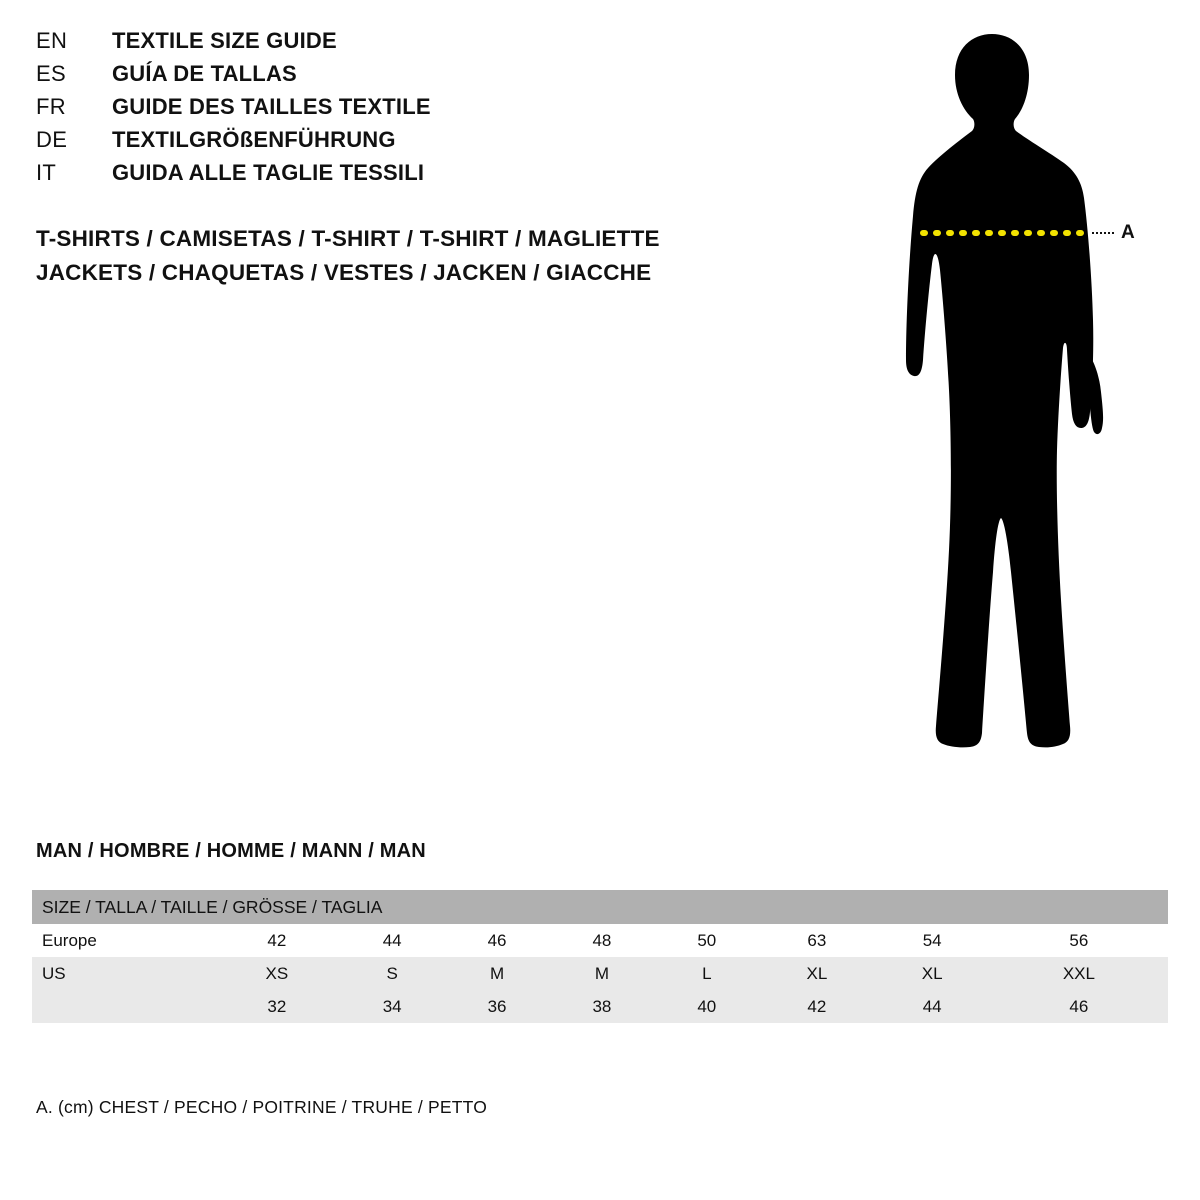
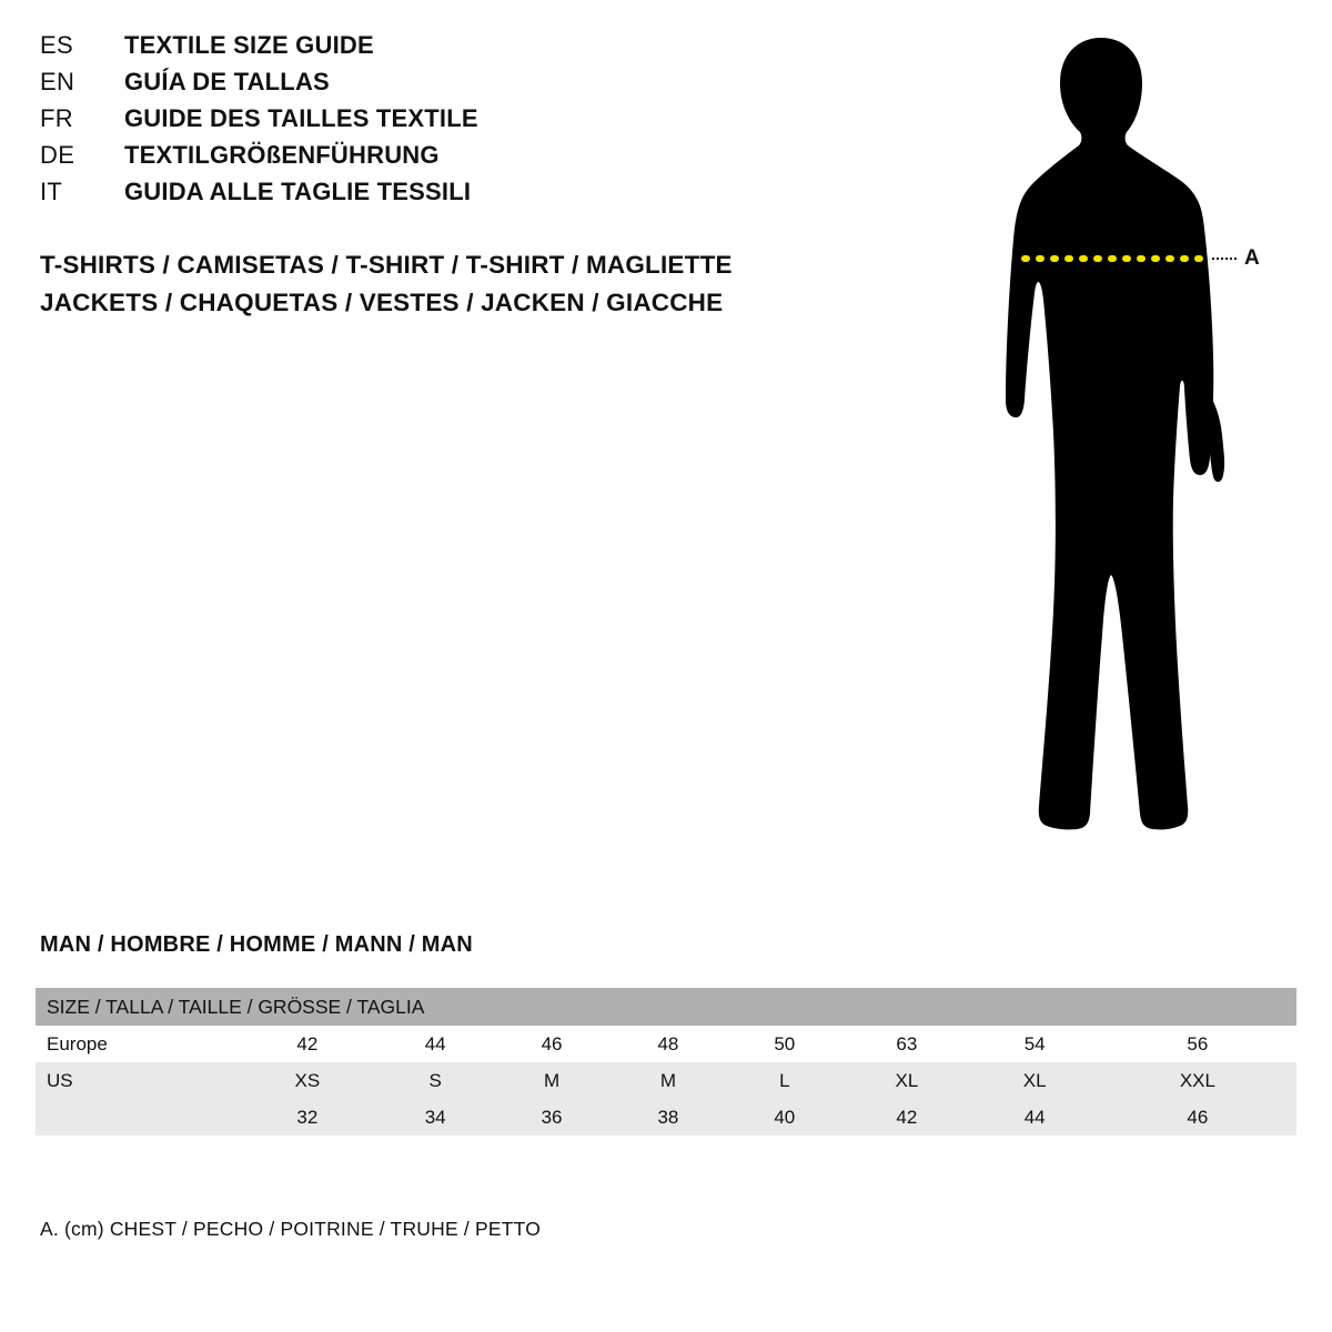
- EN
+ ES
  TEXTILE SIZE GUIDE
- ES
+ EN
  GUÍA DE TALLAS
  FR
  GUIDE DES TAILLES TEXTILE
  DE
  TEXTILGRÖßENFÜHRUNG
  IT
  GUIDA ALLE TAGLIE TESSILI
  T-SHIRTS / CAMISETAS / T-SHIRT / T-SHIRT / MAGLIETTE
  JACKETS / CHAQUETAS / VESTES / JACKEN / GIACCHE
  A
  MAN / HOMBRE / HOMME / MANN / MAN
  SIZE / TALLA / TAILLE / GRÖSSE / TAGLIA
  Europe	42	44	46	48	50	63	54	56
  US	XS	S	M	M	L	XL	XL	XXL
  	32	34	36	38	40	42	44	46
  A. (cm) CHEST / PECHO / POITRINE / TRUHE / PETTO
